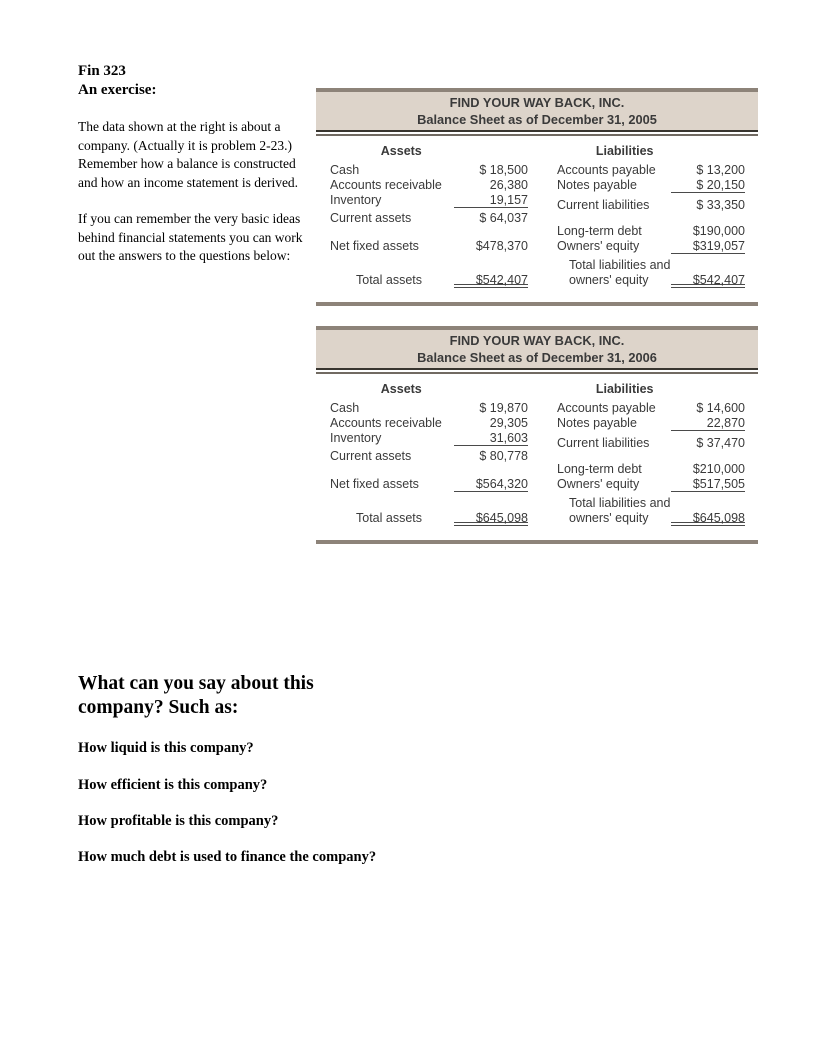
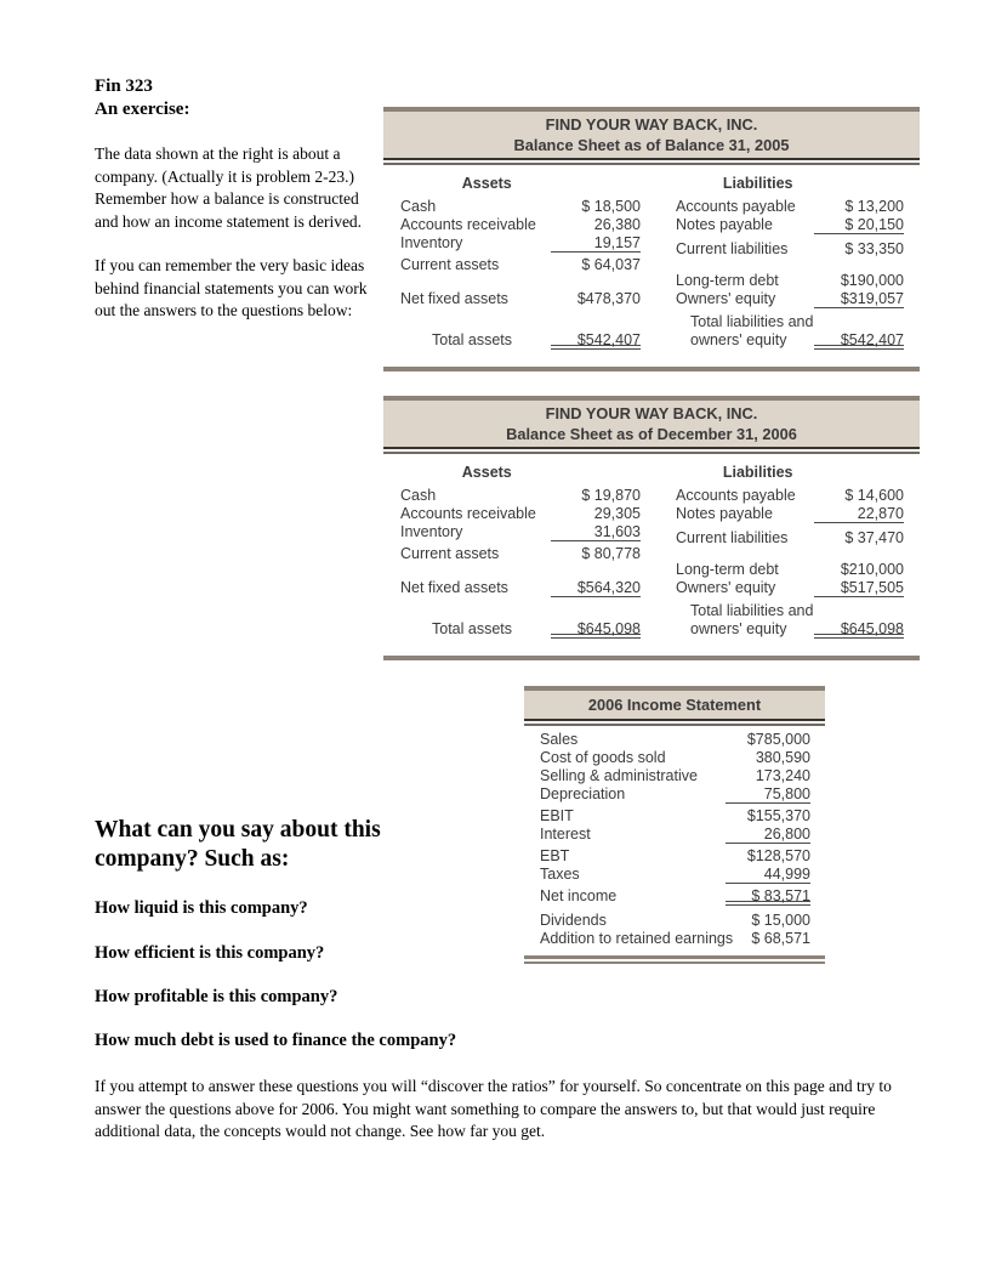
  Fin 323
  An exercise:
  The data shown at the right is about a company. (Actually it is problem 2-23.) Remember how a balance is constructed and how an income statement is derived.
  If you can remember the very basic ideas behind financial statements you can work out the answers to the questions below:
  FIND YOUR WAY BACK, INC.
- Balance Sheet as of December 31, 2005
+ Balance Sheet as of Balance 31, 2005
  Assets
  Cash
  $ 18,500
  Accounts receivable
  26,380
  Inventory
  19,157
  Current assets
  $ 64,037
  Net fixed assets
  $478,370
  Total assets
  $542,407
  Liabilities
  Accounts payable
  $ 13,200
  Notes payable
  $ 20,150
  Current liabilities
  $ 33,350
  Long-term debt
  $190,000
  Owners' equity
  $319,057
  Total liabilities and
  owners' equity
  $542,407
  FIND YOUR WAY BACK, INC.
  Balance Sheet as of December 31, 2006
  Assets
  Cash
  $ 19,870
  Accounts receivable
  29,305
  Inventory
  31,603
  Current assets
  $ 80,778
  Net fixed assets
  $564,320
  Total assets
  $645,098
  Liabilities
  Accounts payable
  $ 14,600
  Notes payable
  22,870
  Current liabilities
  $ 37,470
  Long-term debt
  $210,000
  Owners' equity
  $517,505
  Total liabilities and
  owners' equity
  $645,098
+ 2006 Income Statement
+ Sales
+ $785,000
+ Cost of goods sold
+ 380,590
+ Selling & administrative
+ 173,240
+ Depreciation
+ 75,800
+ EBIT
+ $155,370
+ Interest
+ 26,800
+ EBT
+ $128,570
+ Taxes
+ 44,999
+ Net income
+ $ 83,571
+ Dividends
+ $ 15,000
+ Addition to retained earnings
+ $ 68,571
  What can you say about this company? Such as:
  How liquid is this company?
  How efficient is this company?
  How profitable is this company?
  How much debt is used to finance the company?
+ If you attempt to answer these questions you will “discover the ratios” for yourself. So concentrate on this page and try to answer the questions above for 2006. You might want something to compare the answers to, but that would just require additional data, the concepts would not change. See how far you get.
